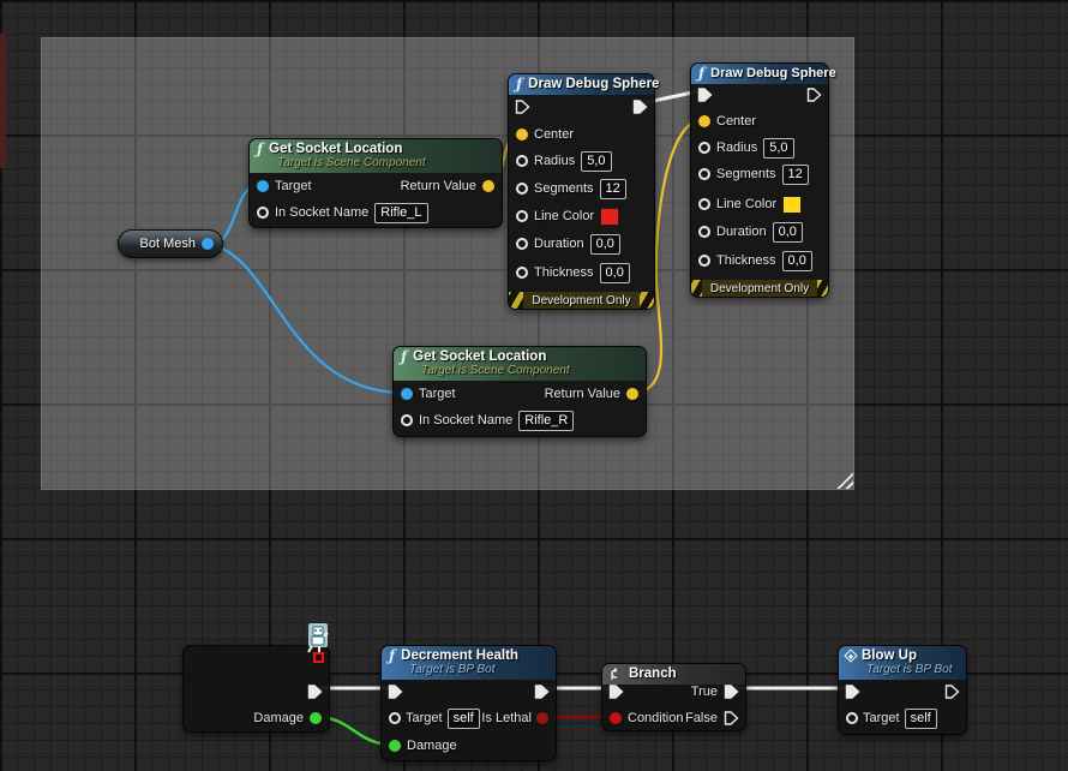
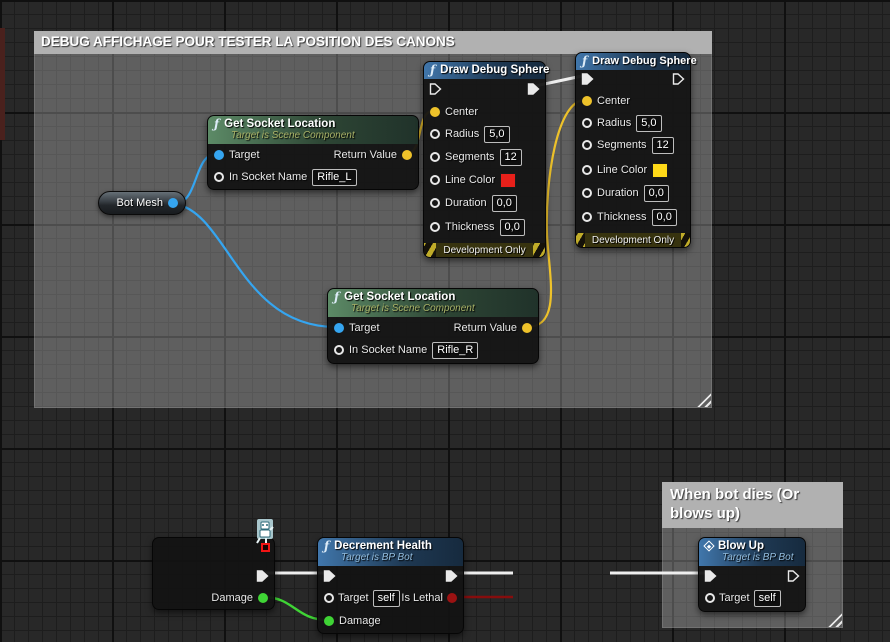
+ DEBUG AFFICHAGE POUR TESTER LA POSITION DES CANONS
+ When bot dies (Or blows up)
  Bot Mesh
  ƒ
  Get Socket Location
  Target is Scene Component
  Target
  Return Value
  In Socket Name
  Rifle_L
  ƒ
  Get Socket Location
  Target is Scene Component
  Target
  Return Value
  In Socket Name
  Rifle_R
  ƒ
  Draw Debug Sphere
  Center
  Radius
  5,0
  Segments
  12
  Line Color
  Duration
  0,0
  Thickness
  0,0
  Development Only
  ƒ
  Draw Debug Sphere
  Center
  Radius
  5,0
  Segments
  12
  Line Color
  Duration
  0,0
  Thickness
  0,0
  Development Only
  Damage
  ƒ
  Decrement Health
  Target is BP Bot
  Target
  self
  Is Lethal
  Damage
- Branch
- True
- Condition
- False
  Blow Up
  Target is BP Bot
  Target
  self
